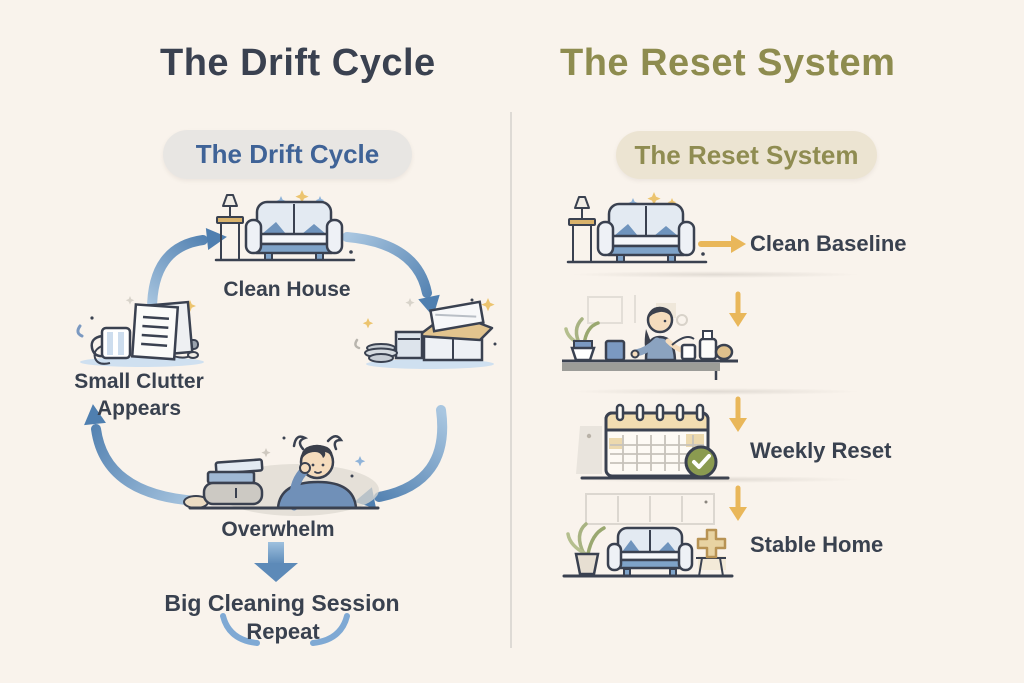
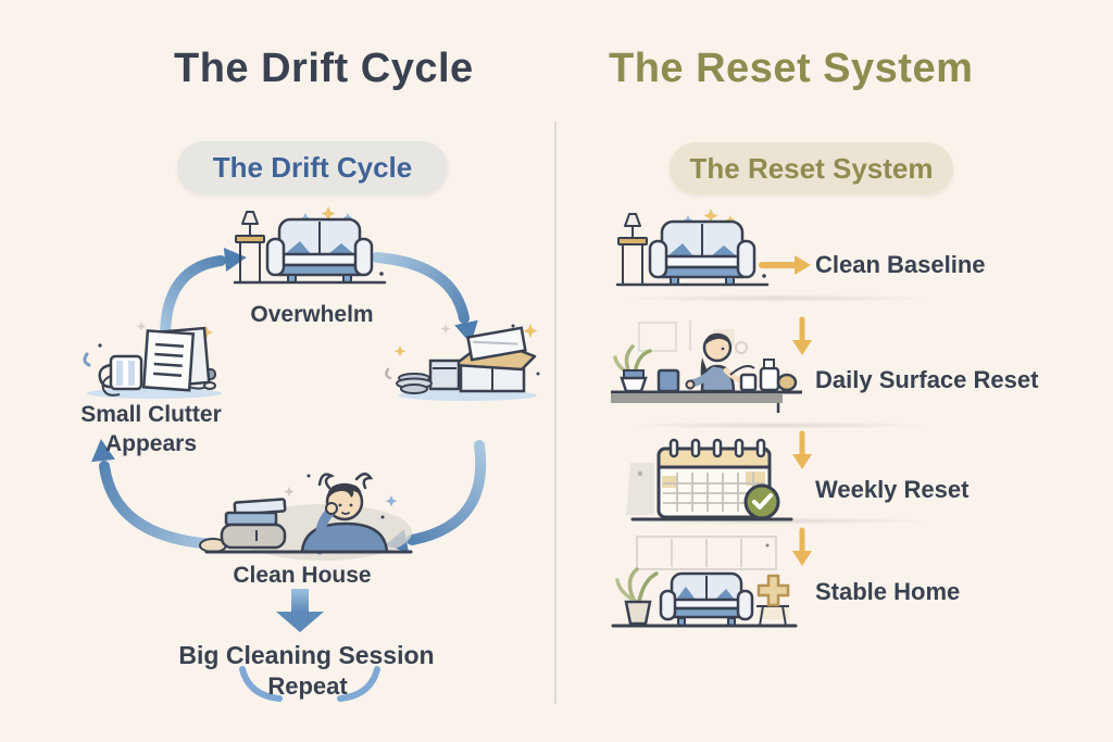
  The Drift Cycle
  The Reset System
  The Drift Cycle
- Clean House
+ Overwhelm
  Small Clutter Appears
- Overwhelm
+ Clean House
  Big Cleaning Session
  Repeat
  The Reset System
  Clean Baseline
+ Daily Surface Reset
  Weekly Reset
  Stable Home
